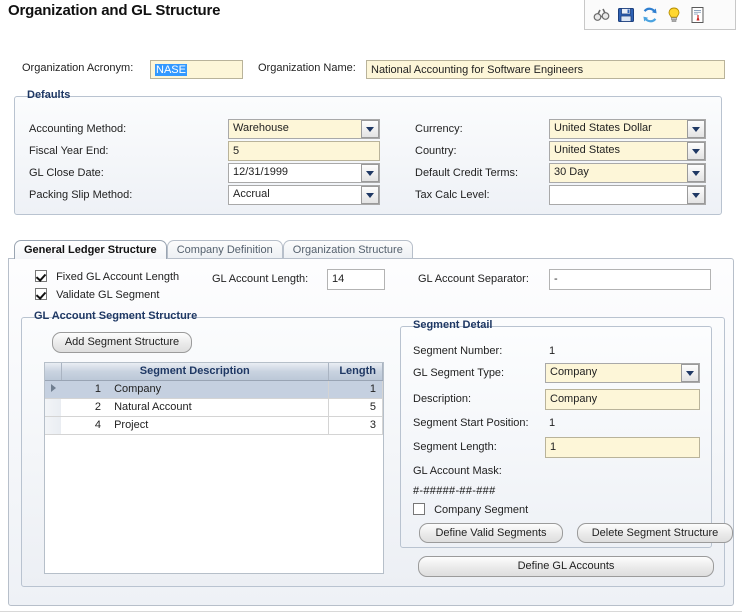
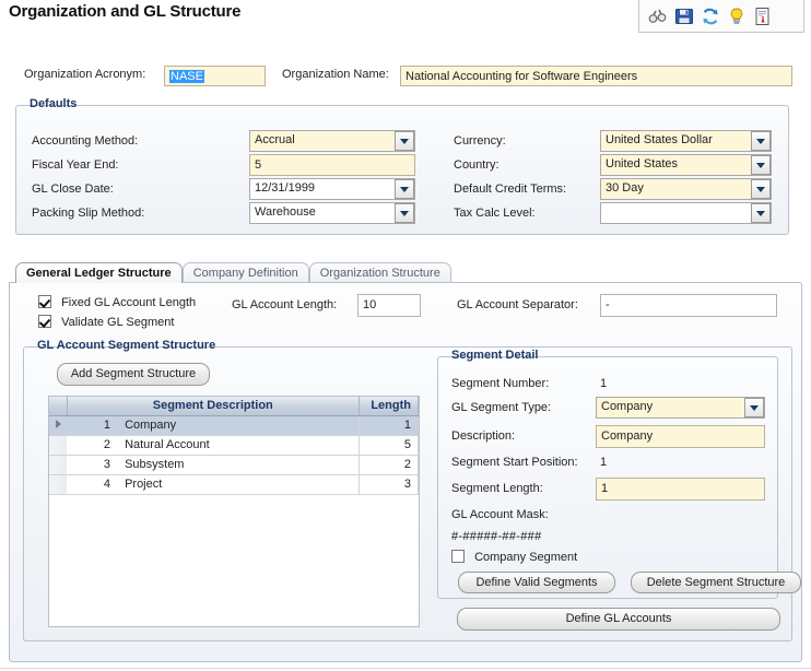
  Organization and GL Structure
  Organization Acronym:
  NASE
  Organization Name:
  National Accounting for Software Engineers
  Defaults
  Accounting Method:
  Fiscal Year End:
  GL Close Date:
  Packing Slip Method:
- Warehouse
+ Accrual
  5
  12/31/1999
- Accrual
+ Warehouse
  Currency:
  Country:
  Default Credit Terms:
  Tax Calc Level:
  United States Dollar
  United States
  30 Day
  General Ledger Structure Company Definition Organization Structure
  Fixed GL Account Length
  Validate GL Segment
  GL Account Length:
- 14
+ 10
  GL Account Separator:
  -
  GL Account Segment Structure
  Add Segment Structure
  	Segment Description	Length
  	1 Company	1
  	2 Natural Account	5
+ 	3 Subsystem	2
  	4 Project	3
  Segment Detail
  Segment Number:
  1
  GL Segment Type:
  Company
  Description:
  Company
  Segment Start Position:
  1
  Segment Length:
  1
  GL Account Mask:
  #-#####-##-###
  Company Segment
  Define Valid Segments
  Delete Segment Structure
  Define GL Accounts
